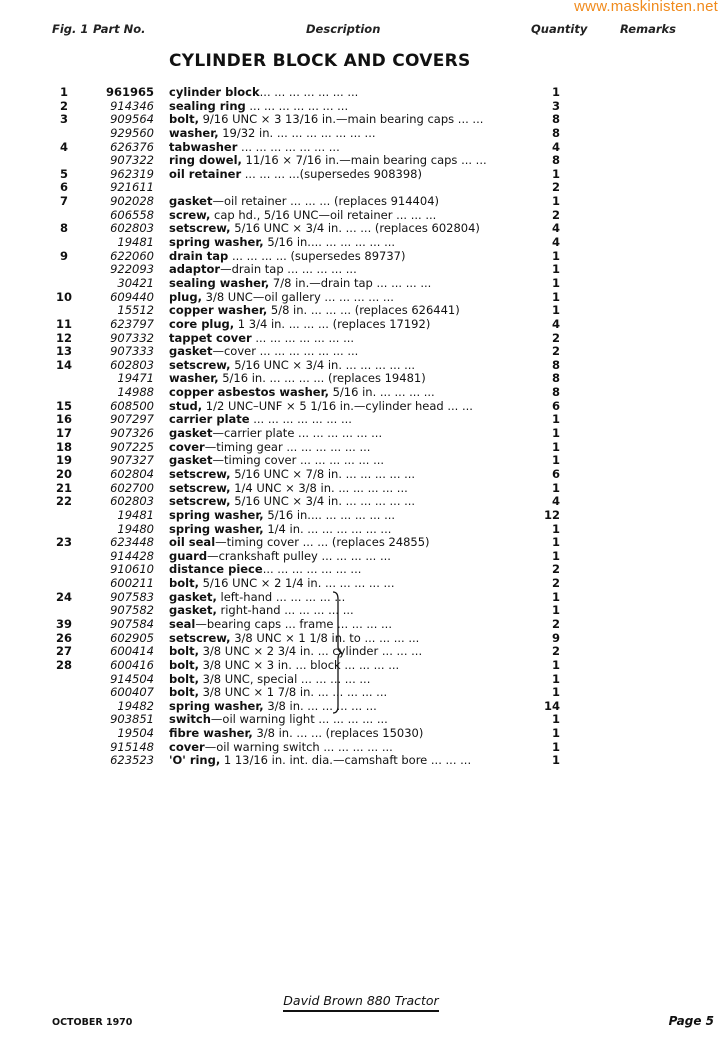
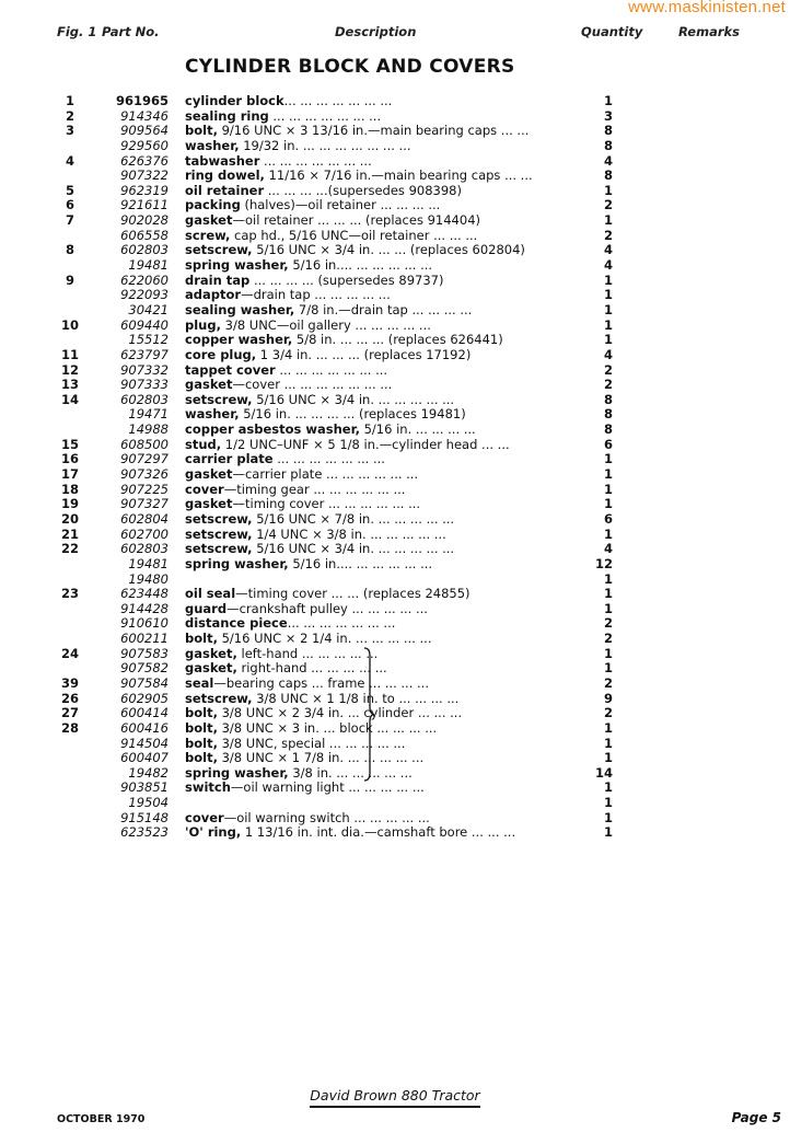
  www.maskinisten.net
  Fig. 1
  Part No.
  Description
  Quantity
  Remarks
  CYLINDER BLOCK AND COVERS
  1
  961965
  cylinder block... ... ... ... ... ... ...
  1
  2
  914346
  sealing ring ... ... ... ... ... ... ...
  3
  3
  909564
  bolt, 9/16 UNC × 3 13/16 in.—main bearing caps ... ...
  8
  929560
  washer, 19/32 in. ... ... ... ... ... ... ...
  8
  4
  626376
  tabwasher ... ... ... ... ... ... ...
  4
  907322
  ring dowel, 11/16 × 7/16 in.—main bearing caps ... ...
  8
  5
  962319
  oil retainer ... ... ... ...(supersedes 908398)
  1
  6
  921611
+ packing (halves)—oil retainer ... ... ... ...
  2
  7
  902028
  gasket—oil retainer ... ... ... (replaces 914404)
  1
  606558
  screw, cap hd., 5/16 UNC—oil retainer ... ... ...
  2
  8
  602803
  setscrew, 5/16 UNC × 3/4 in. ... ... (replaces 602804)
  4
  19481
  spring washer, 5/16 in.... ... ... ... ... ...
  4
  9
  622060
  drain tap ... ... ... ... (supersedes 89737)
  1
  922093
  adaptor—drain tap ... ... ... ... ...
  1
  30421
  sealing washer, 7/8 in.—drain tap ... ... ... ...
  1
  10
  609440
  plug, 3/8 UNC—oil gallery ... ... ... ... ...
  1
  15512
  copper washer, 5/8 in. ... ... ... (replaces 626441)
  1
  11
  623797
  core plug, 1 3/4 in. ... ... ... (replaces 17192)
  4
  12
  907332
  tappet cover ... ... ... ... ... ... ...
  2
  13
  907333
  gasket—cover ... ... ... ... ... ... ...
  2
  14
  602803
  setscrew, 5/16 UNC × 3/4 in. ... ... ... ... ...
  8
  19471
  washer, 5/16 in. ... ... ... ... (replaces 19481)
  8
  14988
  copper asbestos washer, 5/16 in. ... ... ... ...
  8
  15
  608500
- stud, 1/2 UNC–UNF × 5 1/16 in.—cylinder head ... ...
+ stud, 1/2 UNC–UNF × 5 1/8 in.—cylinder head ... ...
  6
  16
  907297
  carrier plate ... ... ... ... ... ... ...
  1
  17
  907326
  gasket—carrier plate ... ... ... ... ... ...
  1
  18
  907225
  cover—timing gear ... ... ... ... ... ...
  1
  19
  907327
  gasket—timing cover ... ... ... ... ... ...
  1
  20
  602804
  setscrew, 5/16 UNC × 7/8 in. ... ... ... ... ...
  6
  21
  602700
  setscrew, 1/4 UNC × 3/8 in. ... ... ... ... ...
  1
  22
  602803
  setscrew, 5/16 UNC × 3/4 in. ... ... ... ... ...
  4
  19481
  spring washer, 5/16 in.... ... ... ... ... ...
  12
  19480
- spring washer, 1/4 in. ... ... ... ... ... ...
  1
  23
  623448
  oil seal—timing cover ... ... (replaces 24855)
  1
  914428
  guard—crankshaft pulley ... ... ... ... ...
  1
  910610
  distance piece... ... ... ... ... ... ...
  2
  600211
  bolt, 5/16 UNC × 2 1/4 in. ... ... ... ... ...
  2
  24
  907583
  gasket, left-hand ... ... ... ... ...
  1
  907582
  gasket, right-hand ... ... ... ... ...
  1
  39
  907584
  seal—bearing caps ... frame ... ... ... ...
  2
  26
  602905
  setscrew, 3/8 UNC × 1 1/8 i. to ... ... ... ...
  9
  27
  600414
  bolt, 3/8 UNC × 2 3/4 in. ... cylinder ... ... ...
  2
  28
  600416
  bolt, 3/8 UNC × 3 in. ... block ... ... ... ...
  1
  914504
  bolt, 3/8 UNC, special ... ... ... ... ...
  1
  600407
  bolt, 3/8 UNC × 1 7/8 in. ... .. ... ... ...
  1
  19482
  spring washer, 3/8 in. ... ..... ... ...
  14
  903851
  switch—oil warning light ... ... ... ... ...
  1
  19504
- fibre washer, 3/8 in. ... ... (replaces 15030)
  1
  915148
  cover—oil warning switch ... ... ... ... ...
  1
  623523
  'O' ring, 1 13/16 in. int. dia.—camshaft bore ... ... ...
  1
  David Brown 880 Tractor
  OCTOBER 1970
  Page 5
